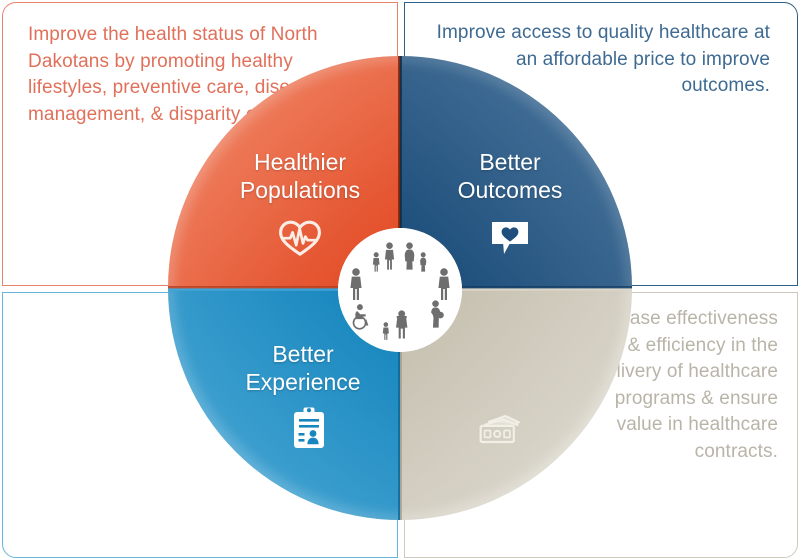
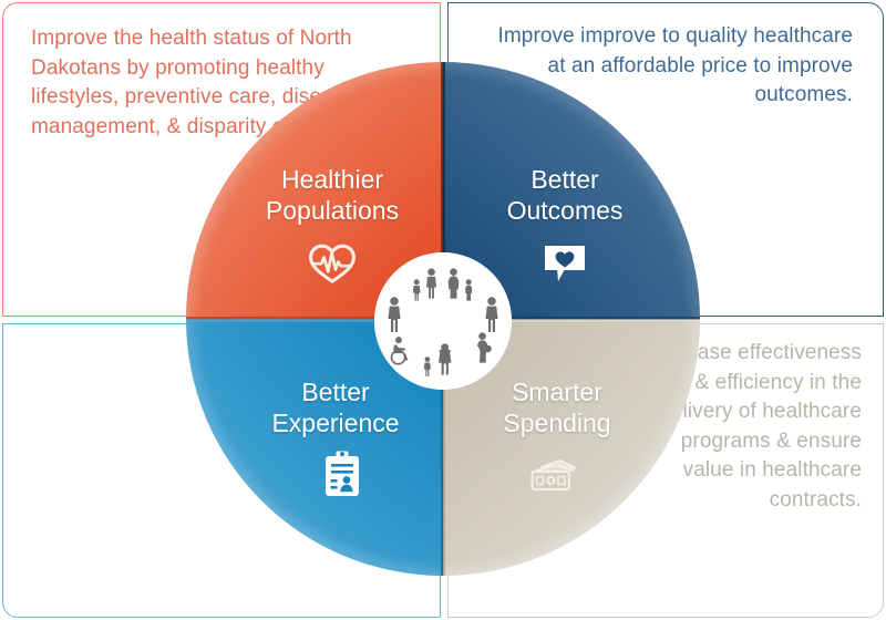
  Improve the health status of North Dakotans by promoting healthy lifestyles, preventive care, dis management, & disparity
- Improve access to quality healthcare at an affordable price to improve outcomes.
+ Improve improve to quality healthcare at an affordable price to improve outcomes.
  ase effectiveness & efficiency in the livery of healthcare programs & ensure value in healthcare contracts.
  Healthier
  Populations
  Better
  Outcomes
  Better
  Experience
+ Smarter
+ Spending
